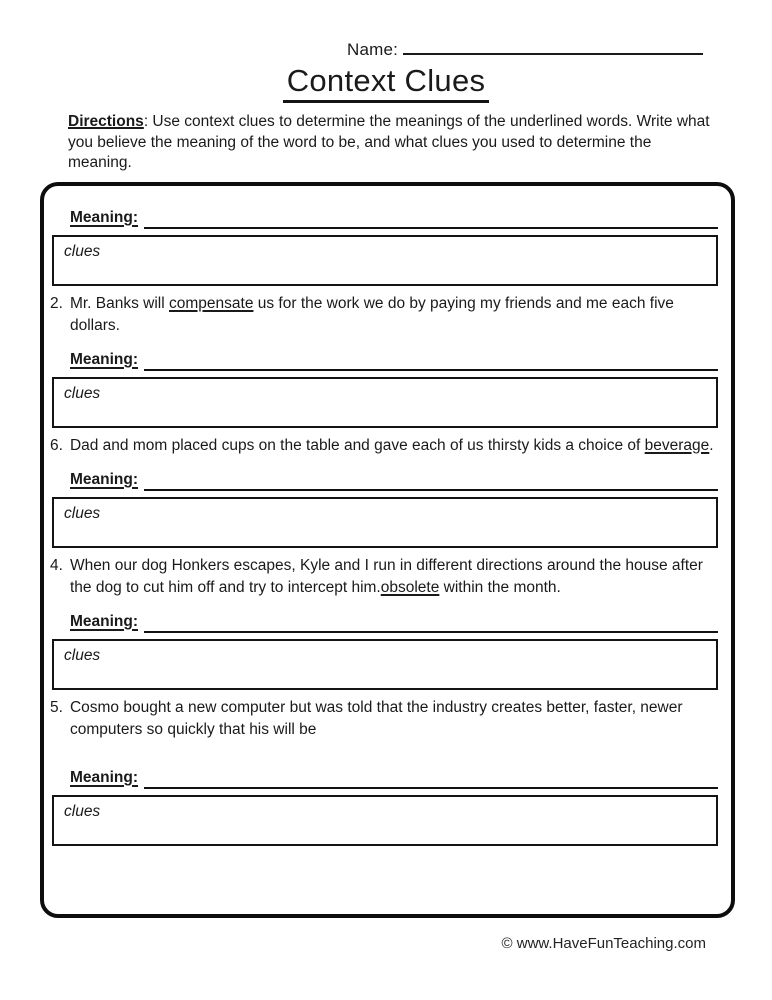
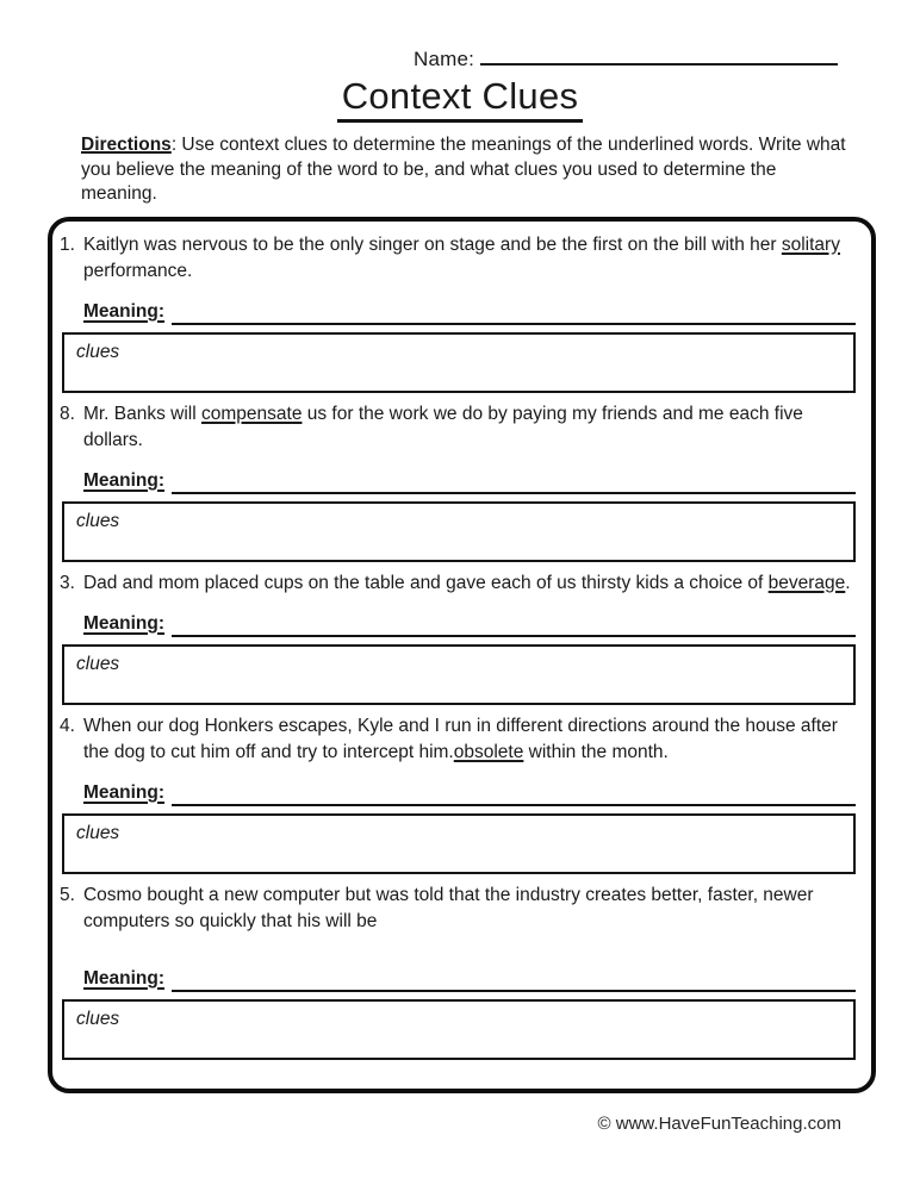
  Name:
  Context Clues
  Directions: Use context clues to determine the meanings of the underlined words. Write what you believe the meaning of the word to be, and what clues you used to determine the meaning.
+ 1. Kaitlyn was nervous to be the only singer on stage and be the first on the bill with her solitary performance.
  Meaning:
  clues
- 2. Mr. Banks will compensate us for the work we do by paying my friends and me each five dollars.
+ 8. Mr. Banks will compensate us for the work we do by paying my friends and me each five dollars.
  Meaning:
  clues
- 6. Dad and mom placed cups on the table and gave each of us thirsty kids a choice of beverage.
+ 3. Dad and mom placed cups on the table and gave each of us thirsty kids a choice of beverage.
  Meaning:
  clues
  4. When our dog Honkers escapes, Kyle and I run in different directions around the house after the dog to cut him off and try to intercept him.obsolete within the month.
  Meaning:
  clues
  5. Cosmo bought a new computer but was told that the industry creates better, faster, newer computers so quickly that his will be
  Meaning:
  clues
  © www.HaveFunTeaching.com
